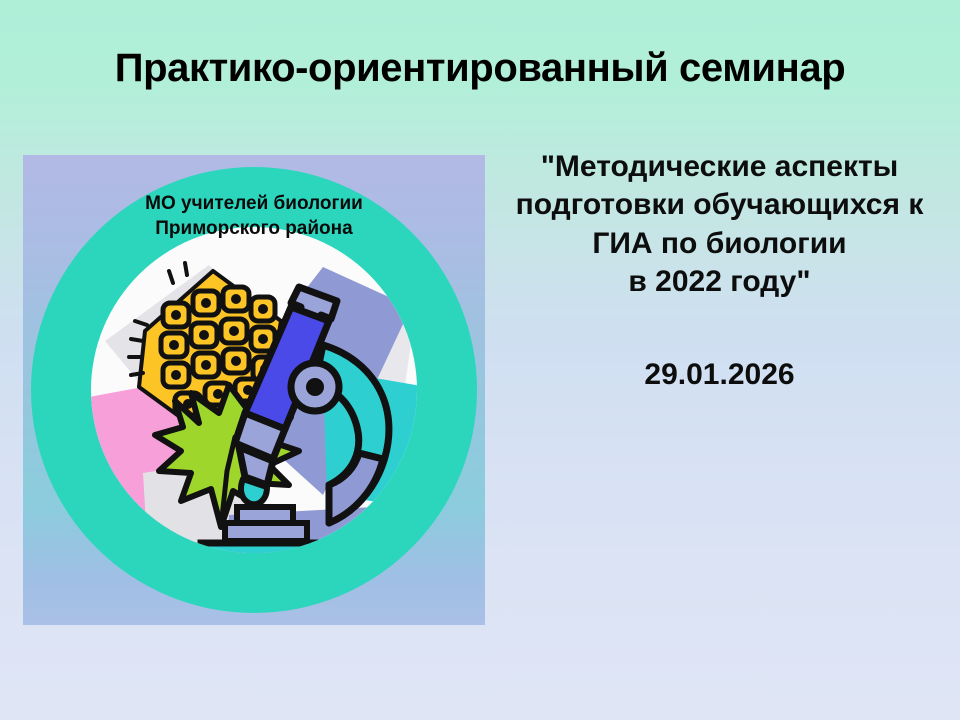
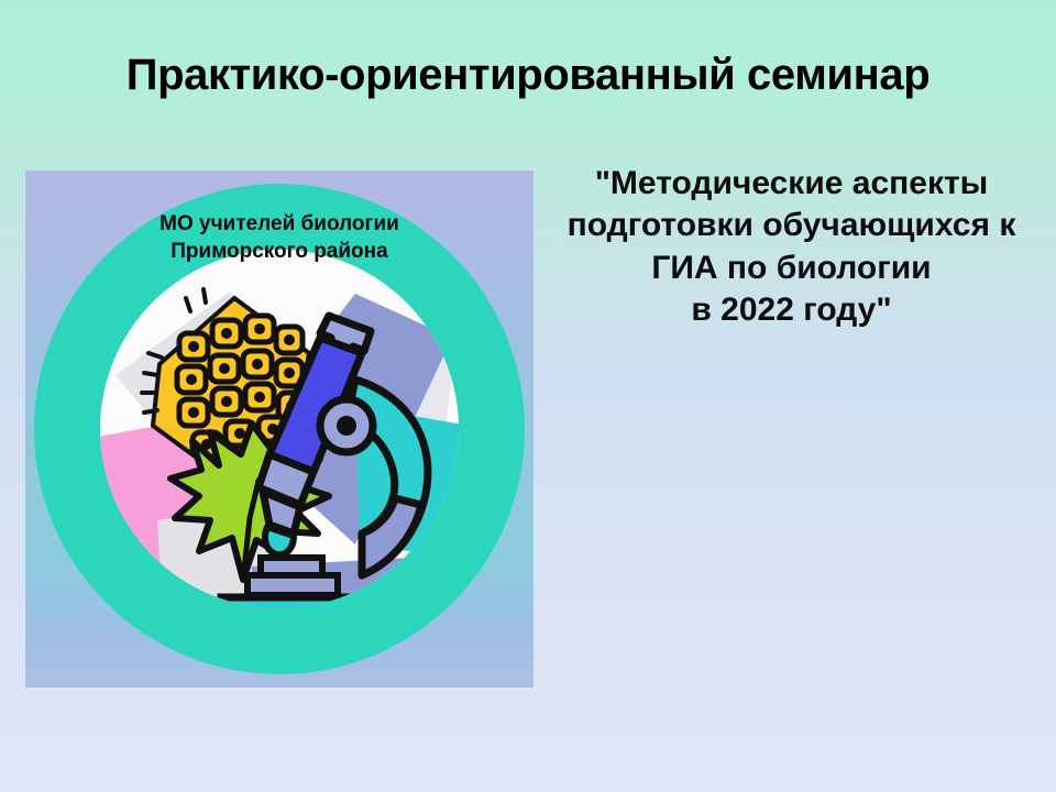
  Практико-ориентированный семинар
  МО учителей биологии
  Приморского района
  "Методические аспекты
  подготовки обучающихся к
  ГИА по биологии
  в 2022 году"
- 29.01.2026
